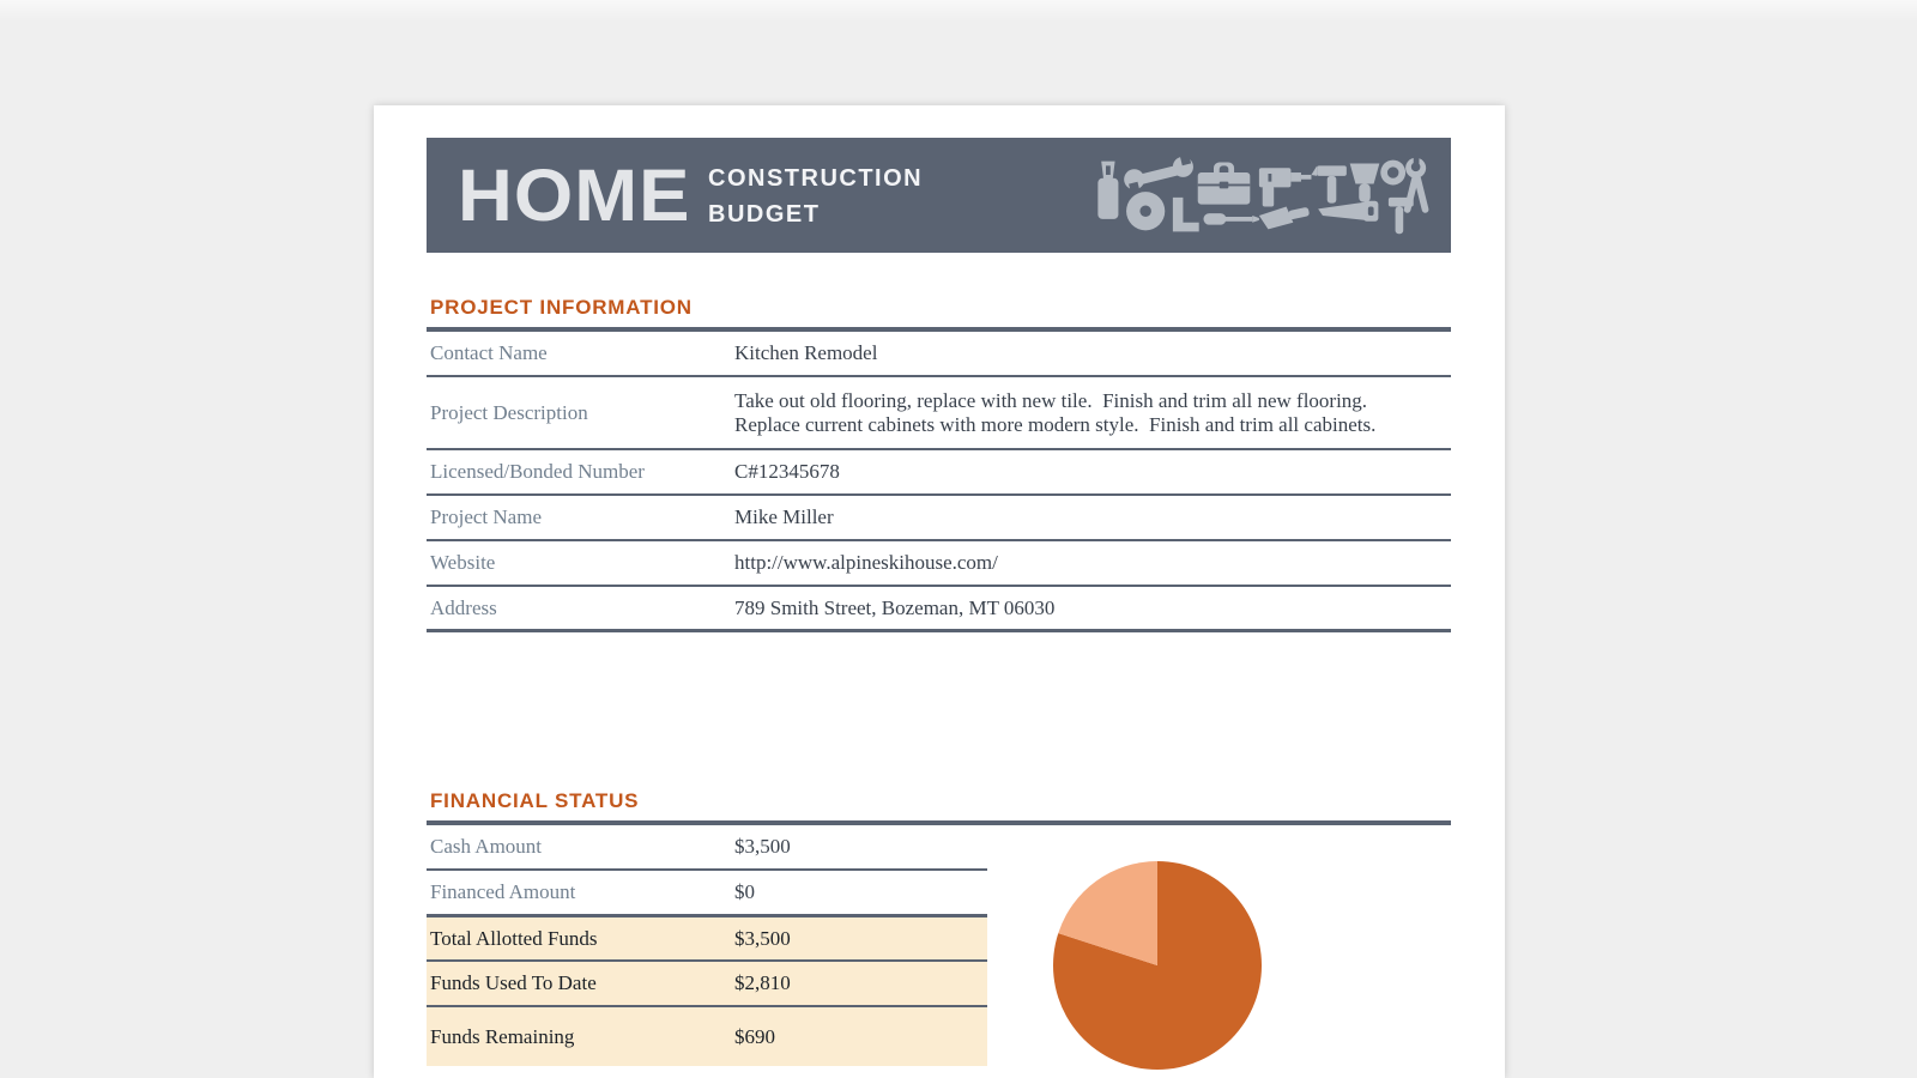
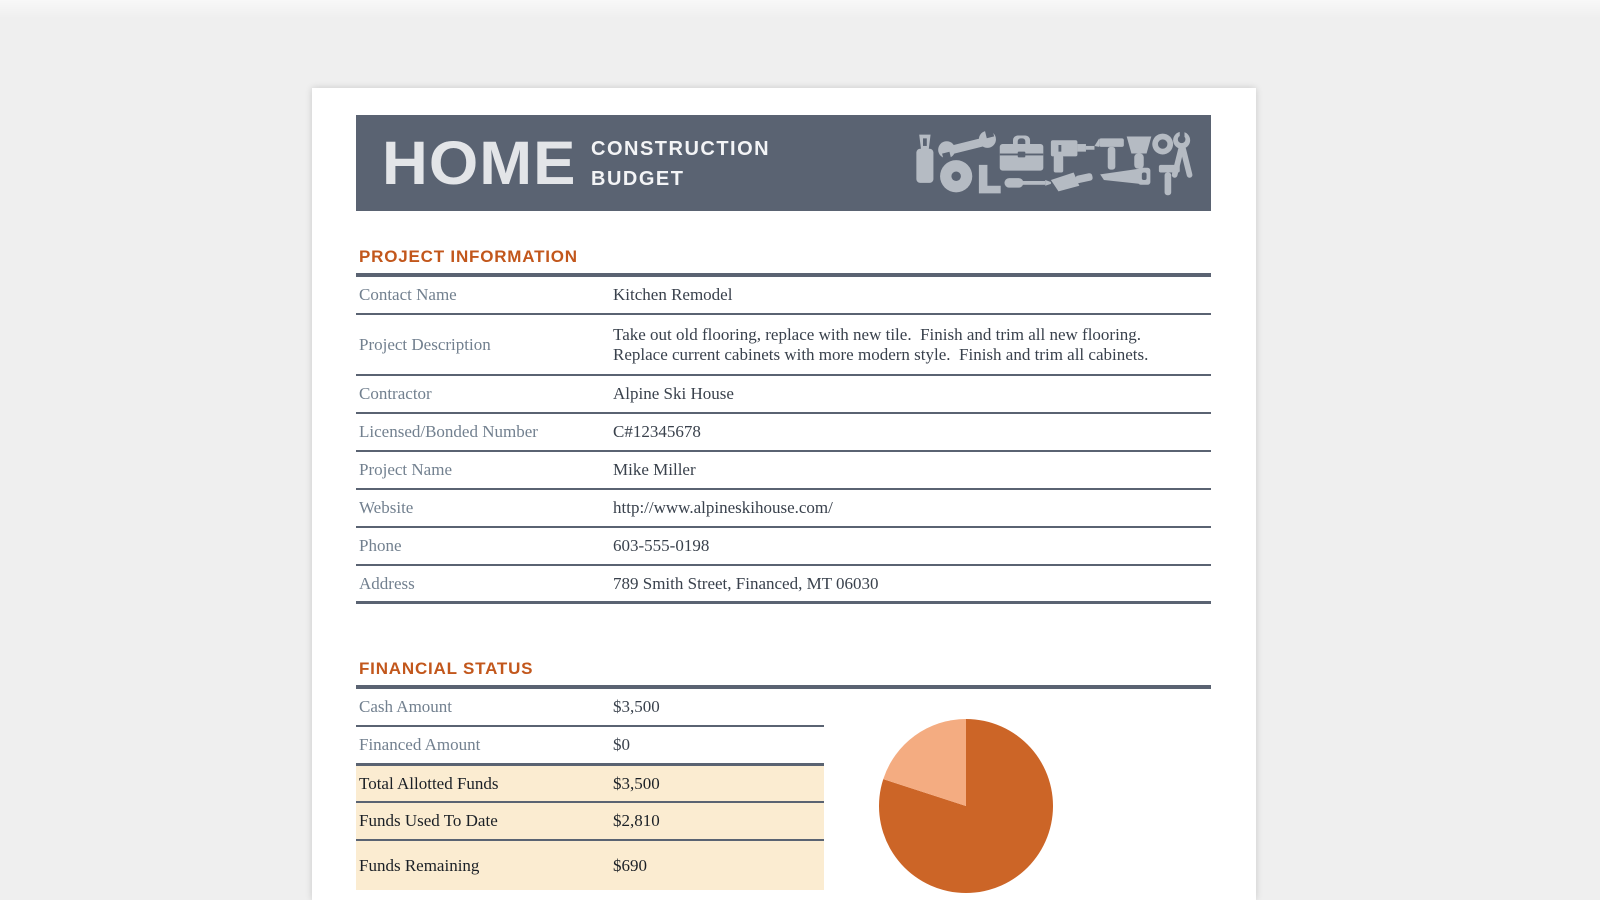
  HOME
  CONSTRUCTION
  BUDGET
  PROJECT INFORMATION
  Contact Name
  Kitchen Remodel
  Project Description
  Take out old flooring, replace with new tile. Finish and trim all new flooring. Replace current cabinets with more modern style. Finish and trim all cabinets.
+ Contractor
+ Alpine Ski House
  Licensed/Bonded Number
  C#12345678
  Project Name
  Mike Miller
  Website
  http://www.alpineskihouse.com/
+ Phone
+ 603-555-0198
  Address
- 789 Smith Street, Bozeman, MT 06030
+ 789 Smith Street, Financed, MT 06030
  FINANCIAL STATUS
  Cash Amount
  $3,500
  Financed Amount
  $0
  Total Allotted Funds
  $3,500
  Funds Used To Date
  $2,810
  Funds Remaining
  $690
